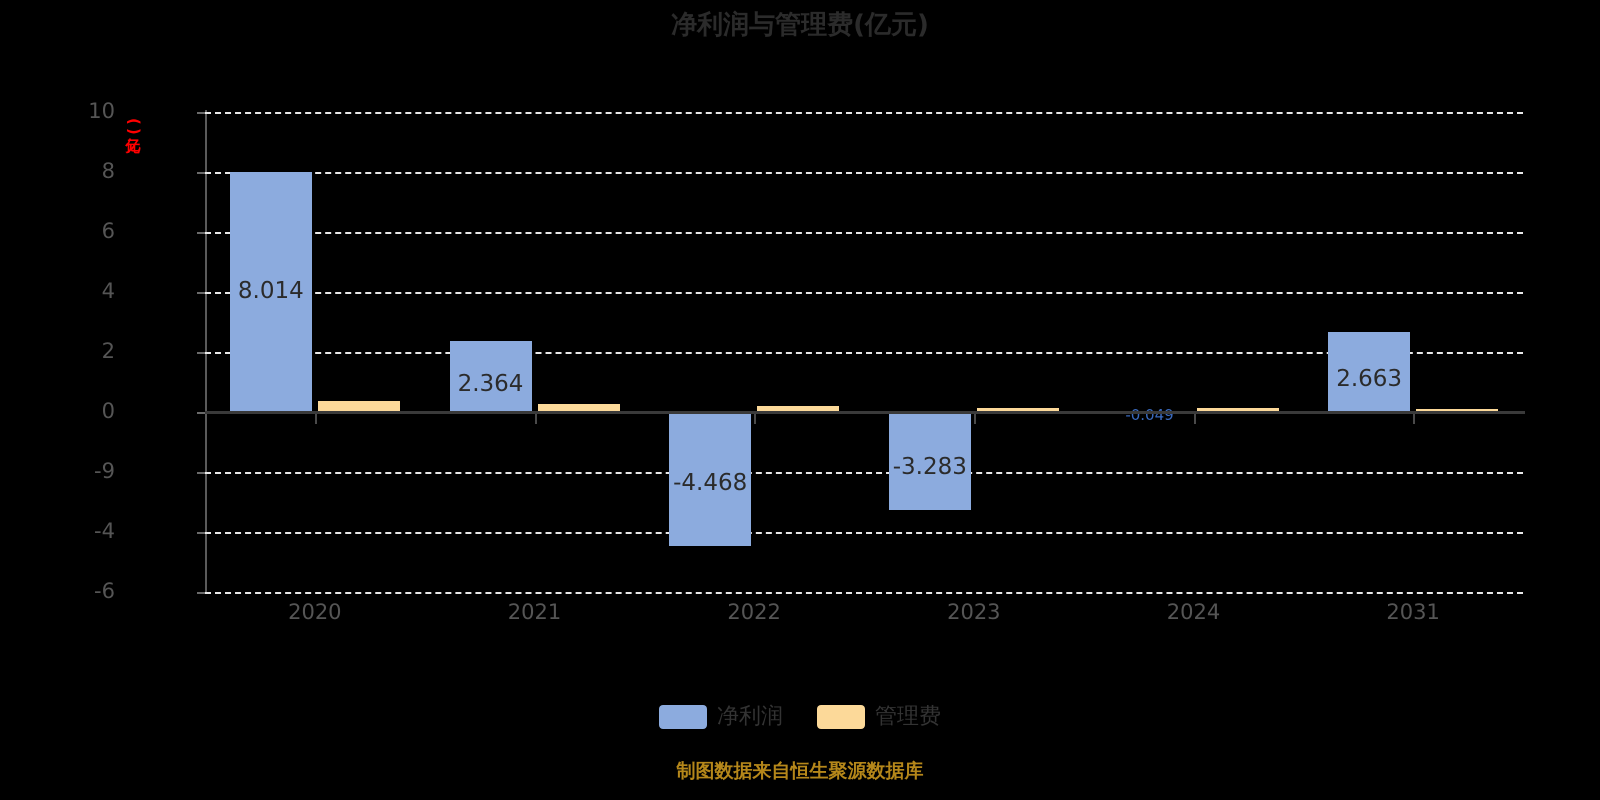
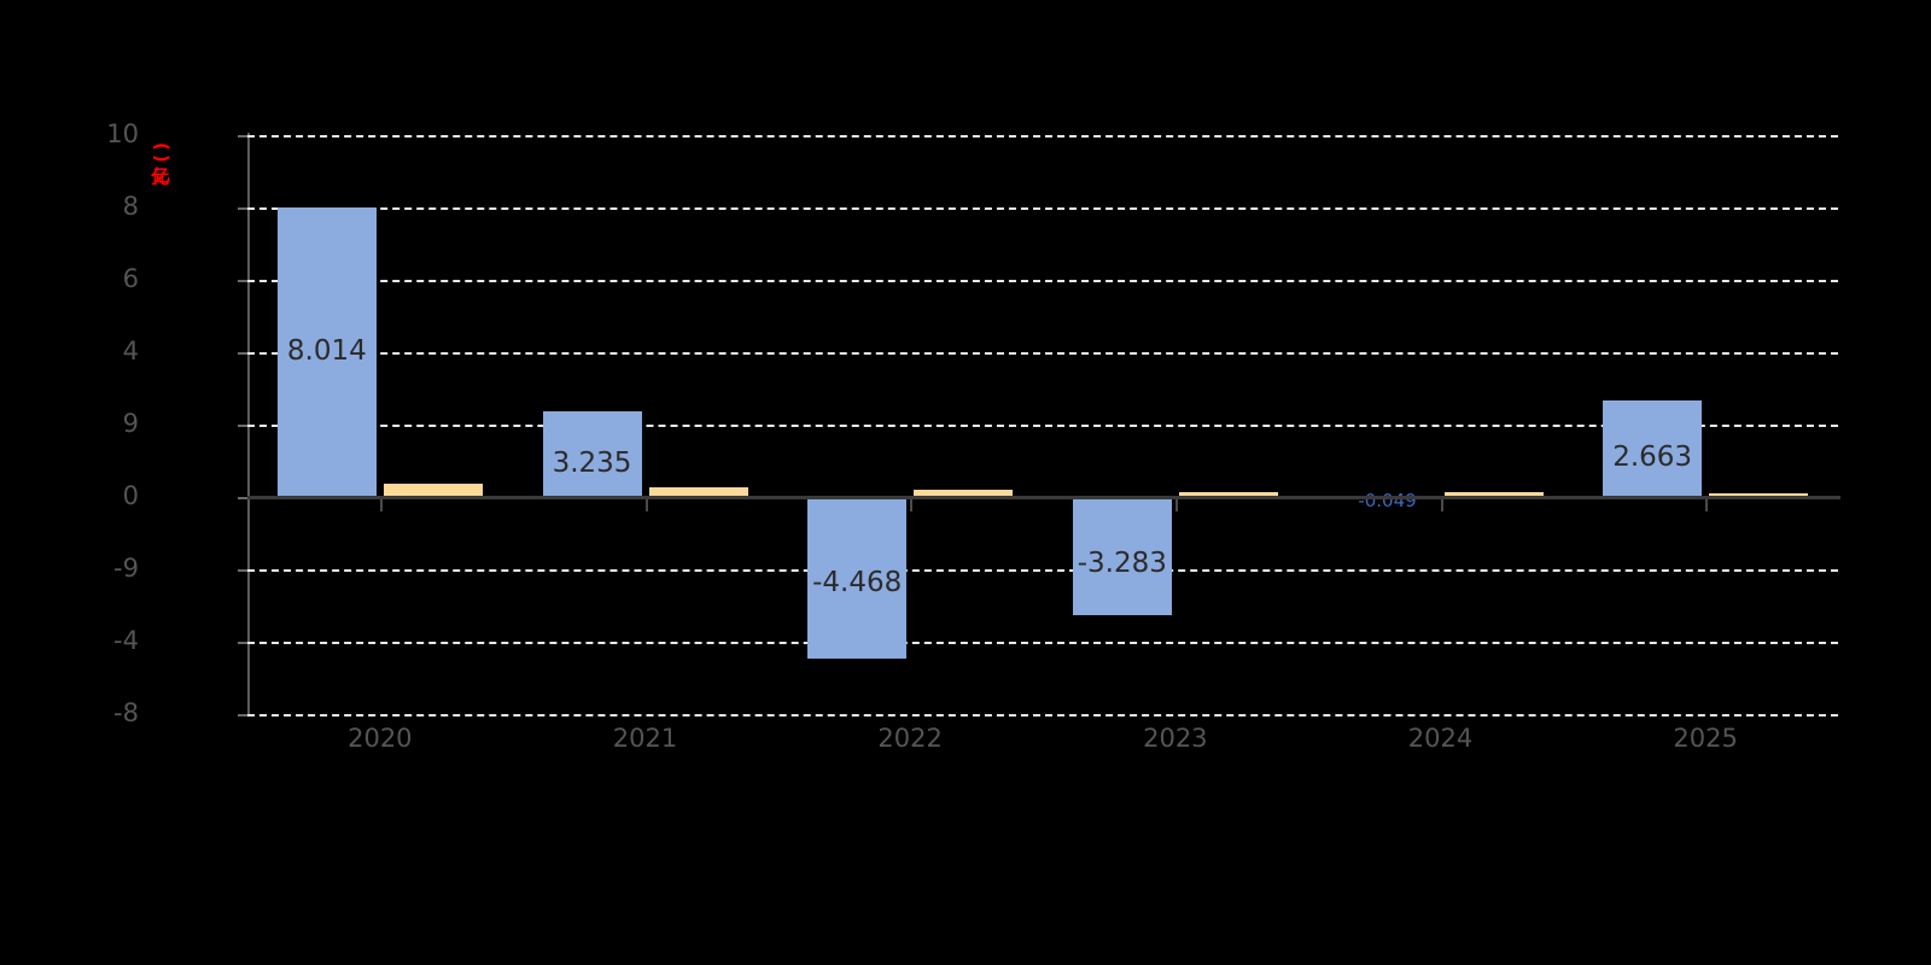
- 净利润与管理费(亿元)
  10
  8
  6
  4
- 2
+ 9
  0
  -9
  -4
- -6
+ -8
  8.014
- 2.364
+ 3.235
  -4.468
  -3.283
  -0.049
  2.663
  2020
  2021
  2022
  2023
  2024
- 2031
+ 2025
- 净利润
- 管理费
- 制图数据来自恒生聚源数据库
